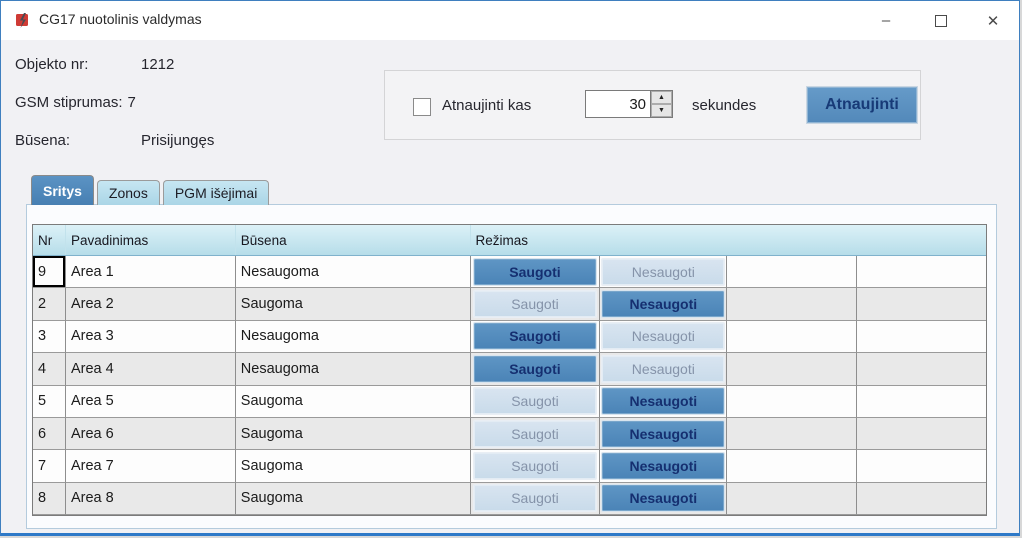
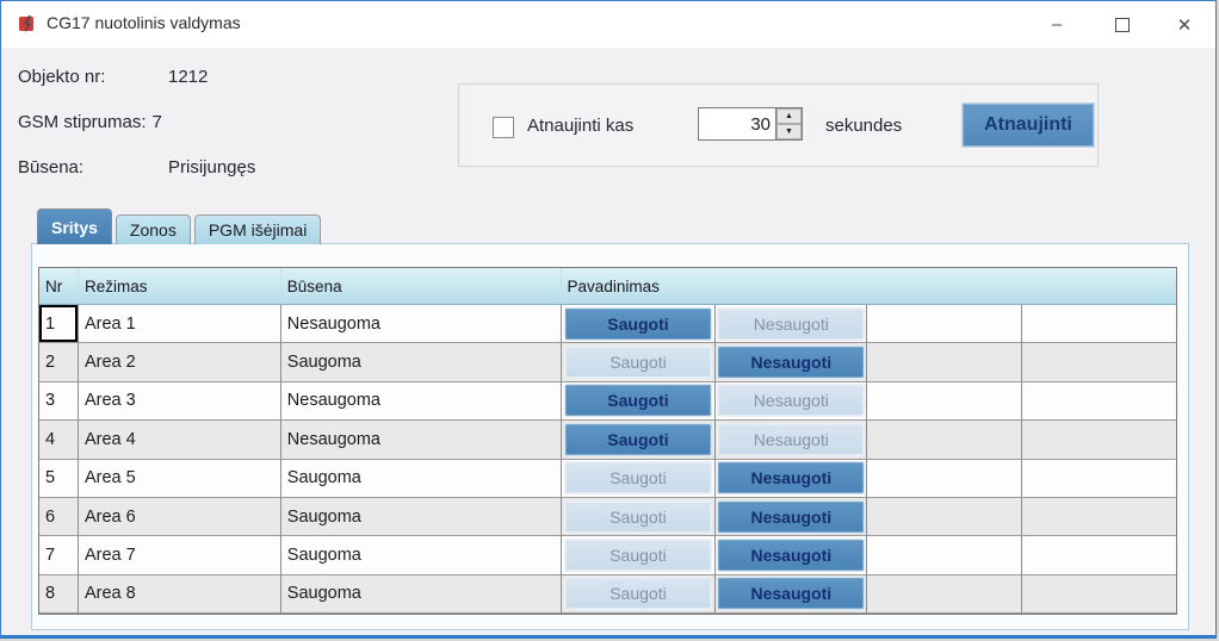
  CG17 nuotolinis valdymas
  –
  ✕
  Objekto nr:
  1212
  GSM stiprumas:
  7
  Būsena:
  Prisijungęs
  Atnaujinti kas
  30
  sekundes
  Atnaujinti
  Sritys
  Zonos
  PGM išėjimai
  Nr
- Pavadinimas
+ Režimas
  Būsena
- Režimas
+ Pavadinimas
- 9
+ 1
  Area 1
  Nesaugoma
  Saugoti
  Nesaugoti
  2
  Area 2
  Saugoma
  Saugoti
  Nesaugoti
  3
  Area 3
  Nesaugoma
  Saugoti
  Nesaugoti
  4
  Area 4
  Nesaugoma
  Saugoti
  Nesaugoti
  5
  Area 5
  Saugoma
  Saugoti
  Nesaugoti
  6
  Area 6
  Saugoma
  Saugoti
  Nesaugoti
  7
  Area 7
  Saugoma
  Saugoti
  Nesaugoti
  8
  Area 8
  Saugoma
  Saugoti
  Nesaugoti
